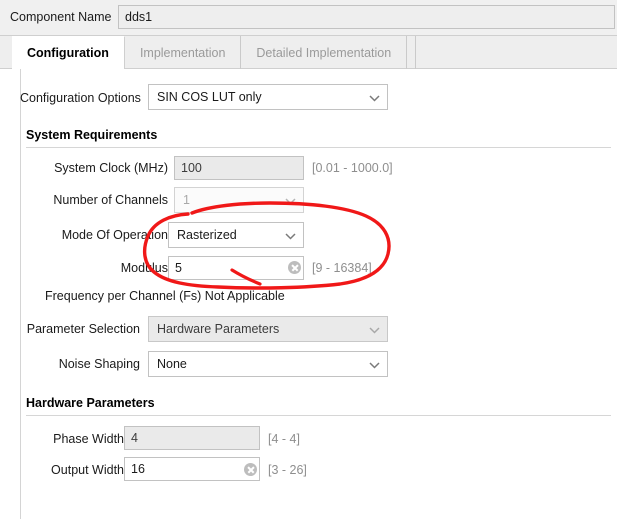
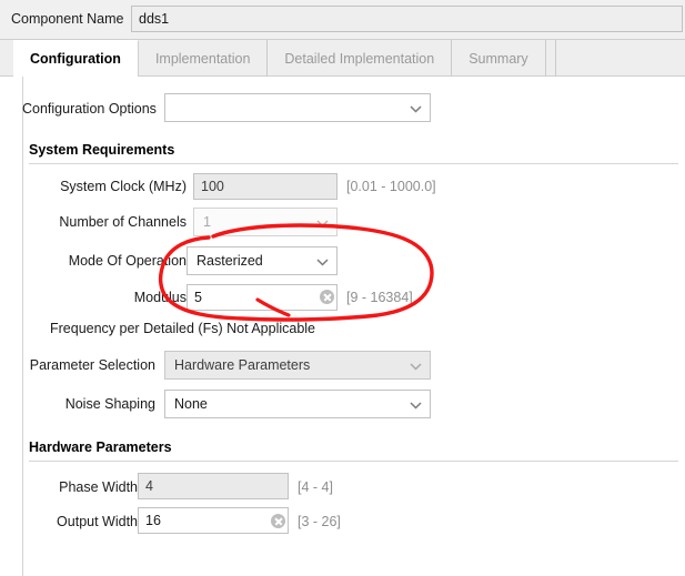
  Component Name
  dds1
  Configuration
  Implementation
  Detailed Implementation
+ Summary
  Configuration Options
- SIN COS LUT only
  System Requirements
  System Clock (MHz)
  100
  [0.01 - 1000.0]
  Number of Channels
  1
  Mode Of Operaion
  Rasterized
  Modlus
  5
  [9 - 16384]
- Frequency per Channel (Fs) Not Applicable
+ Frequency per Detailed (Fs) Not Applicable
  Parameter Selection
  Hardware Parameters
  Noise Shaping
  None
  Hardware Parameters
  Phase Width
  4
  [4 - 4]
  Output Width
  16
  [3 - 26]
